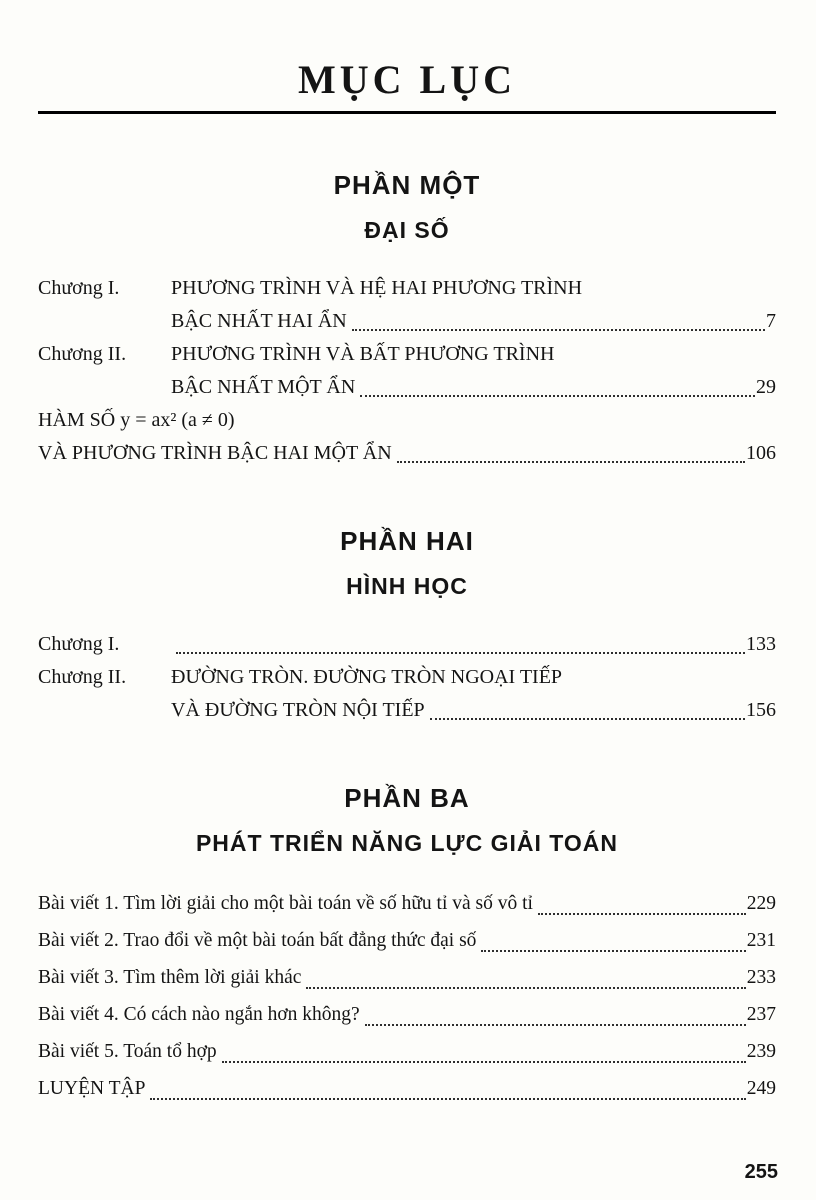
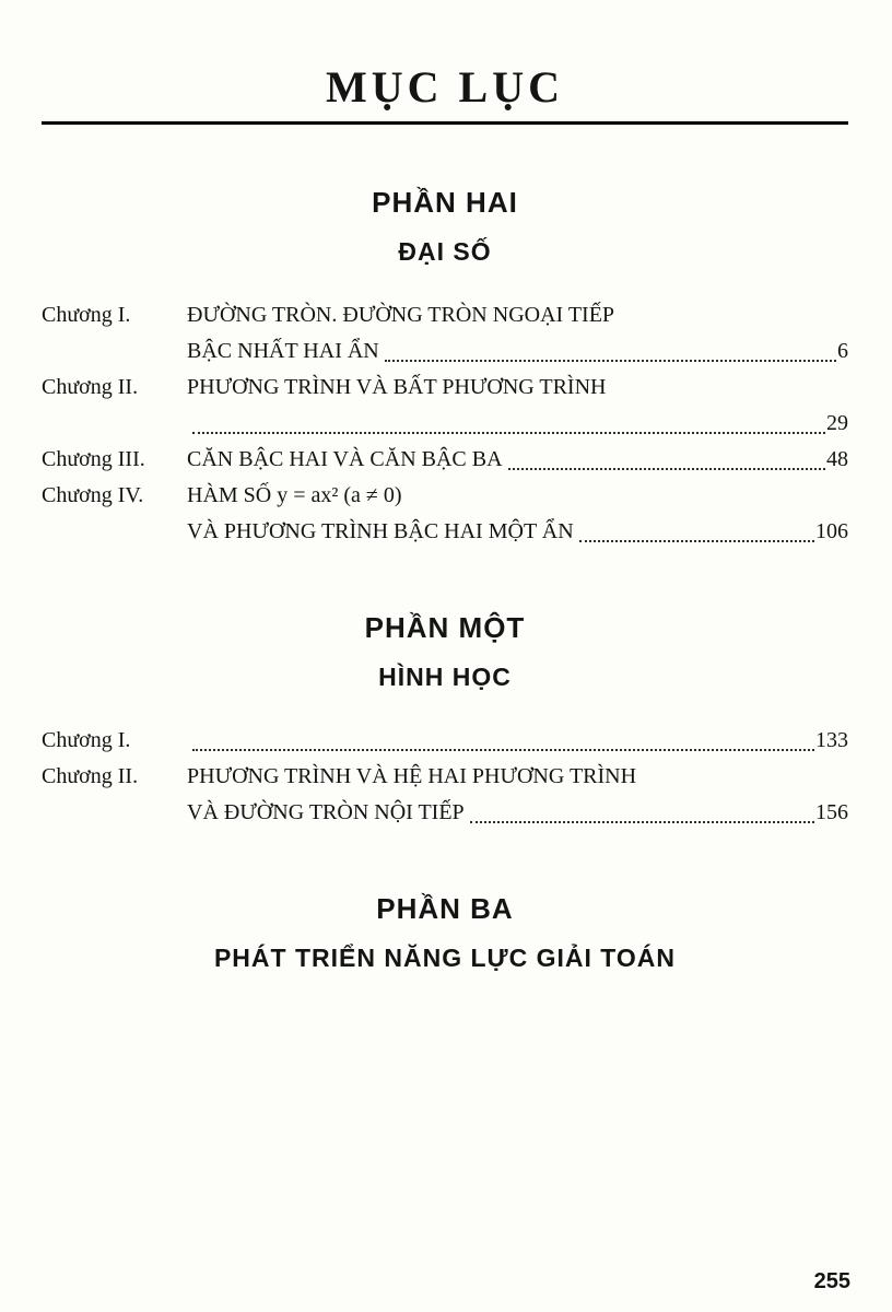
  MỤC LỤC
- PHẦN MỘT
+ PHẦN HAI
  ĐẠI SỐ
  Chương I.
- PHƯƠNG TRÌNH VÀ HỆ HAI PHƯƠNG TRÌNH
+ ĐƯỜNG TRÒN. ĐƯỜNG TRÒN NGOẠI TIẾP
  BẬC NHẤT HAI ẨN
- 7
+ 6
  Chương II.
  PHƯƠNG TRÌNH VÀ BẤT PHƯƠNG TRÌNH
- BẬC NHẤT MỘT ẨN
  29
+ Chương III.
+ CĂN BẬC HAI VÀ CĂN BẬC BA
+ 48
+ Chương IV.
  HÀM SỐ y = ax² (a ≠ 0)
  VÀ PHƯƠNG TRÌNH BẬC HAI MỘT ẨN
  106
- PHẦN HAI
+ PHẦN MỘT
  HÌNH HỌC
  Chương I.
  133
  Chương II.
- ĐƯỜNG TRÒN. ĐƯỜNG TRÒN NGOẠI TIẾP
+ PHƯƠNG TRÌNH VÀ HỆ HAI PHƯƠNG TRÌNH
  VÀ ĐƯỜNG TRÒN NỘI TIẾP
  156
  PHẦN BA
  PHÁT TRIỂN NĂNG LỰC GIẢI TOÁN
- Bài viết 1. Tìm lời giải cho một bài toán về số hữu tỉ và số vô tỉ
- 229
- Bài viết 2. Trao đổi về một bài toán bất đẳng thức đại số
- 231
- Bài viết 3. Tìm thêm lời giải khác
- 233
- Bài viết 4. Có cách nào ngắn hơn không?
- 237
- Bài viết 5. Toán tổ hợp
- 239
- LUYỆN TẬP
- 249
  255
